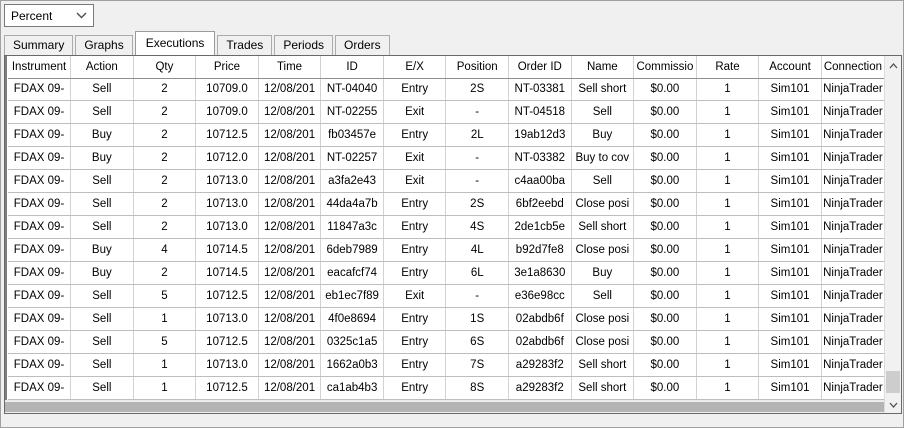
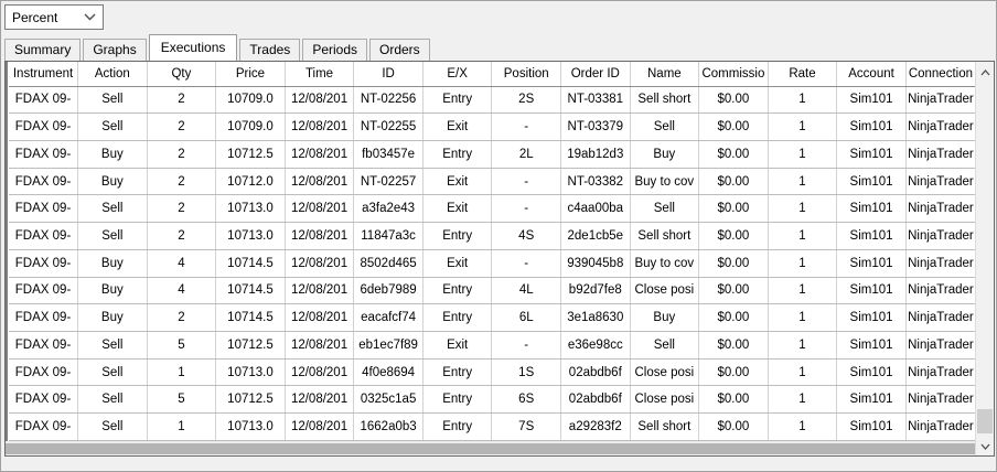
  Percent
  Summary
  Graphs
  Executions
  Trades
  Periods
  Orders
  Instrument	Action	Qty	Price	Time	ID	E/X	Position	Order ID	Name	Commissio	Rate	Account	Connection
- FDAX 09-	Sell	2	10709.0	12/08/201	NT-04040	Entry	2S	NT-03381	Sell short	$0.00	1	Sim101	NinjaTrader
+ FDAX 09-	Sell	2	10709.0	12/08/201	NT-02256	Entry	2S	NT-03381	Sell short	$0.00	1	Sim101	NinjaTrader
- FDAX 09-	Sell	2	10709.0	12/08/201	NT-02255	Exit	-	NT-04518	Sell	$0.00	1	Sim101	NinjaTrader
+ FDAX 09-	Sell	2	10709.0	12/08/201	NT-02255	Exit	-	NT-03379	Sell	$0.00	1	Sim101	NinjaTrader
  FDAX 09-	Buy	2	10712.5	12/08/201	fb03457e	Entry	2L	19ab12d3	Buy	$0.00	1	Sim101	NinjaTrader
  FDAX 09-	Buy	2	10712.0	12/08/201	NT-02257	Exit	-	NT-03382	Buy to cov	$0.00	1	Sim101	NinjaTrader
  FDAX 09-	Sell	2	10713.0	12/08/201	a3fa2e43	Exit	-	c4aa00ba	Sell	$0.00	1	Sim101	NinjaTrader
- FDAX 09-	Sell	2	10713.0	12/08/201	44da4a7b	Entry	2S	6bf2eebd	Close posi	$0.00	1	Sim101	NinjaTrader
  FDAX 09-	Sell	2	10713.0	12/08/201	11847a3c	Entry	4S	2de1cb5e	Sell short	$0.00	1	Sim101	NinjaTrader
+ FDAX 09-	Buy	4	10714.5	12/08/201	8502d465	Exit	-	939045b8	Buy to cov	$0.00	1	Sim101	NinjaTrader
  FDAX 09-	Buy	4	10714.5	12/08/201	6deb7989	Entry	4L	b92d7fe8	Close posi	$0.00	1	Sim101	NinjaTrader
  FDAX 09-	Buy	2	10714.5	12/08/201	eacafcf74	Entry	6L	3e1a8630	Buy	$0.00	1	Sim101	NinjaTrader
  FDAX 09-	Sell	5	10712.5	12/08/201	eb1ec7f89	Exit	-	e36e98cc	Sell	$0.00	1	Sim101	NinjaTrader
  FDAX 09-	Sell	1	10713.0	12/08/201	4f0e8694	Entry	1S	02abdb6f	Close posi	$0.00	1	Sim101	NinjaTrader
  FDAX 09-	Sell	5	10712.5	12/08/201	0325c1a5	Entry	6S	02abdb6f	Close posi	$0.00	1	Sim101	NinjaTrader
  FDAX 09-	Sell	1	10713.0	12/08/201	1662a0b3	Entry	7S	a29283f2	Sell short	$0.00	1	Sim101	NinjaTrader
- FDAX 09-	Sell	1	10712.5	12/08/201	ca1ab4b3	Entry	8S	a29283f2	Sell short	$0.00	1	Sim101	NinjaTrader
